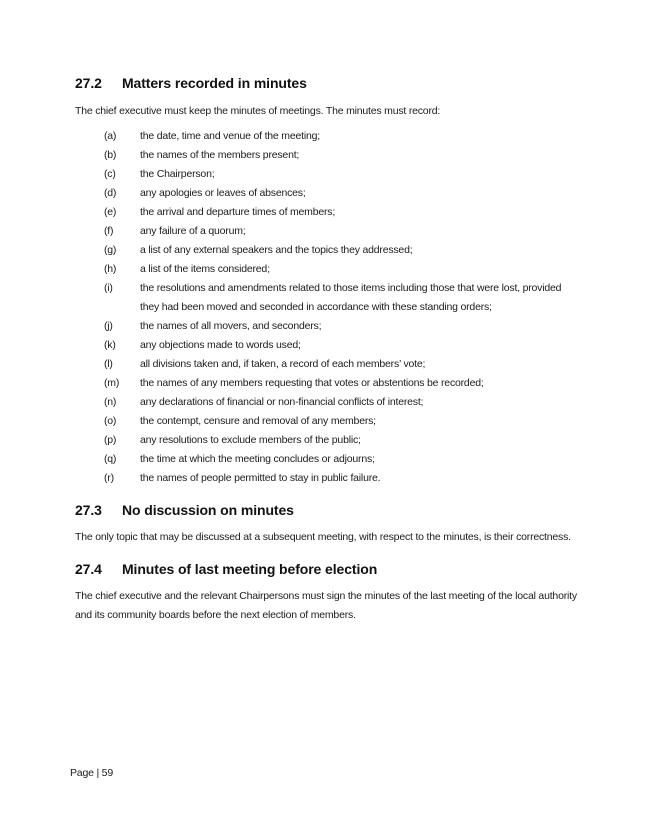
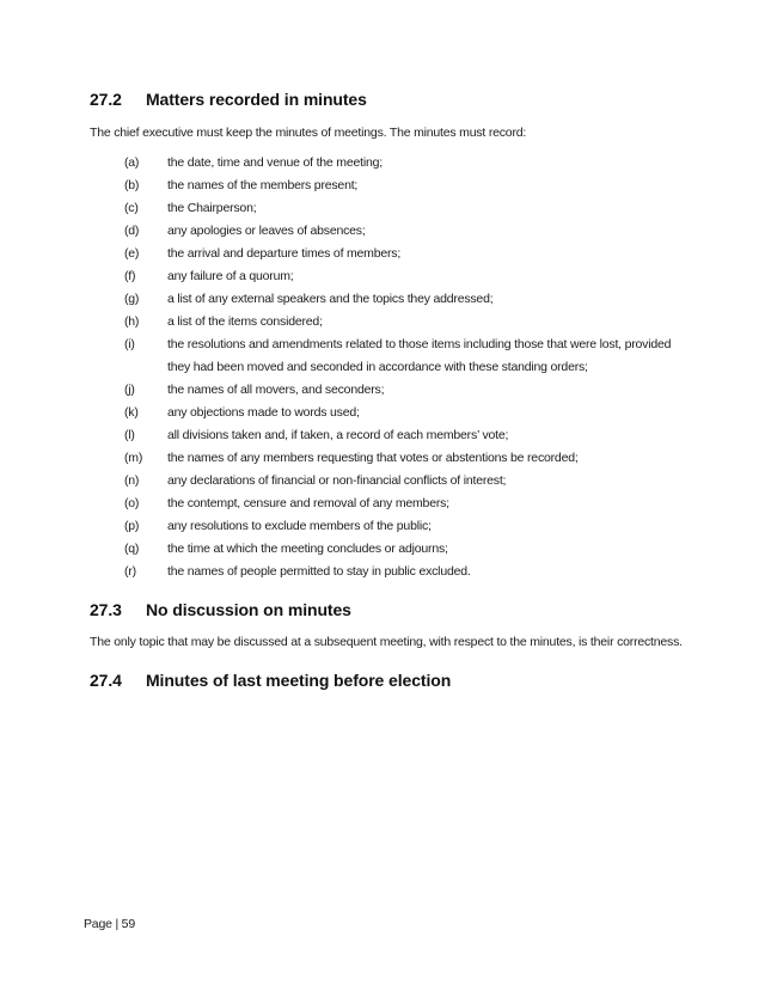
  27.2
  Matters recorded in minutes
  The chief executive must keep the minutes of meetings. The minutes must record:
  (a)
  the date, time and venue of the meeting;
  (b)
  the names of the members present;
  (c)
  the Chairperson;
  (d)
  any apologies or leaves of absences;
  (e)
  the arrival and departure times of members;
  (f)
  any failure of a quorum;
  (g)
  a list of any external speakers and the topics they addressed;
  (h)
  a list of the items considered;
  (i)
  the resolutions and amendments related to those items including those that were lost, provided they had been moved and seconded in accordance with these standing orders;
  (j)
  the names of all movers, and seconders;
  (k)
  any objections made to words used;
  (l)
  all divisions taken and, if taken, a record of each members’ vote;
  (m)
  the names of any members requesting that votes or abstentions be recorded;
  (n)
  any declarations of financial or non-financial conflicts of interest;
  (o)
  the contempt, censure and removal of any members;
  (p)
  any resolutions to exclude members of the public;
  (q)
  the time at which the meeting concludes or adjourns;
  (r)
- the names of people permitted to stay in public failure.
+ the names of people permitted to stay in public excluded.
  27.3
  No discussion on minutes
  The only topic that may be discussed at a subsequent meeting, with respect to the minutes, is their correctness.
  27.4
  Minutes of last meeting before election
- The chief executive and the relevant Chairpersons must sign the minutes of the last meeting of the local authority and its community boards before the next election of members.
  Page | 59
